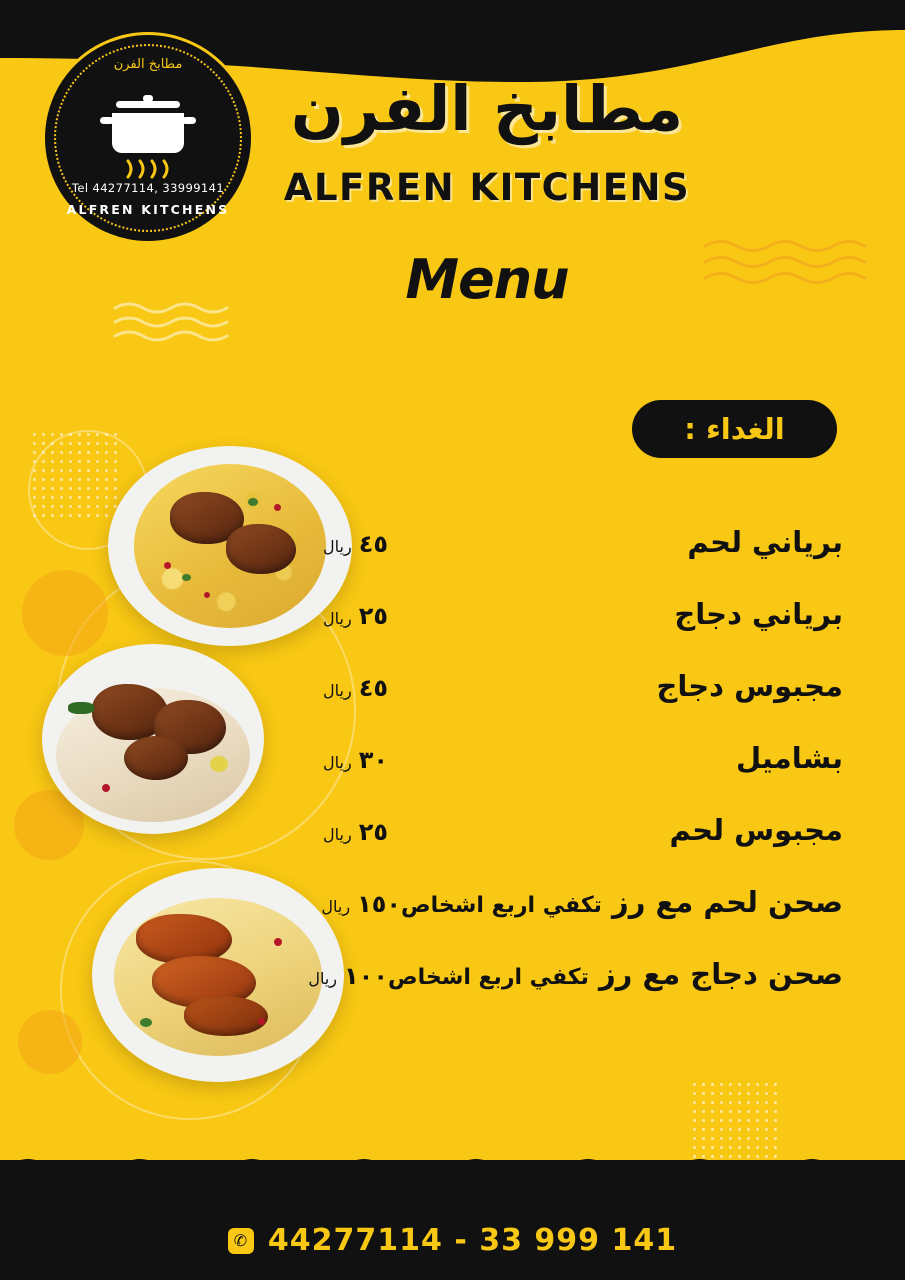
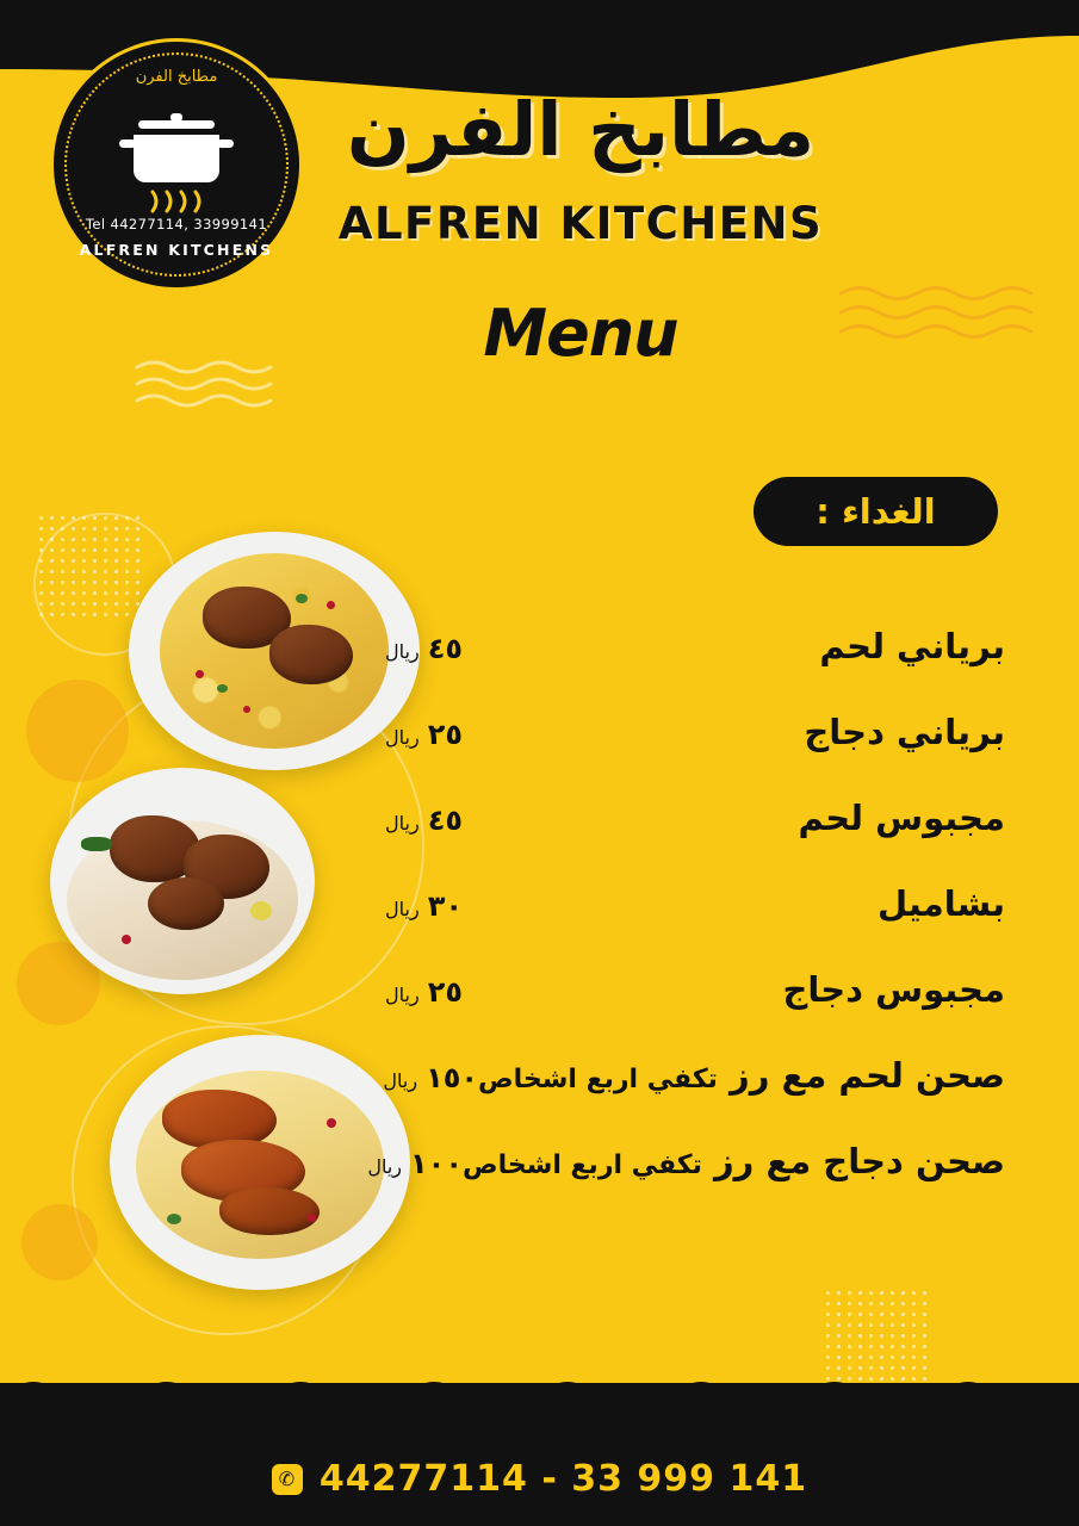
  مطابخ الفرن
  Tel 44277114, 33999141
  ALFREN KITCHENS
  مطابخ الفرن
  ALFREN KITCHENS
  Menu
  الغداء :
  برياني لحم
  ٤٥
  ريال
  برياني دجاج
  ٢٥
  ريال
- مجبوس دجاج
+ مجبوس لحم
  ٤٥
  ريال
  بشاميل
  ٣٠
  ريال
- مجبوس لحم
+ مجبوس دجاج
  ٢٥
  ريال
  صحن لحم مع رز تكفي اربع اشخاص
  ١٥٠
  ريال
  صحن دجاج مع رز تكفي اربع اشخاص
  ١٠٠
  ريال
  ✆
  44277114 - 33 999 141
